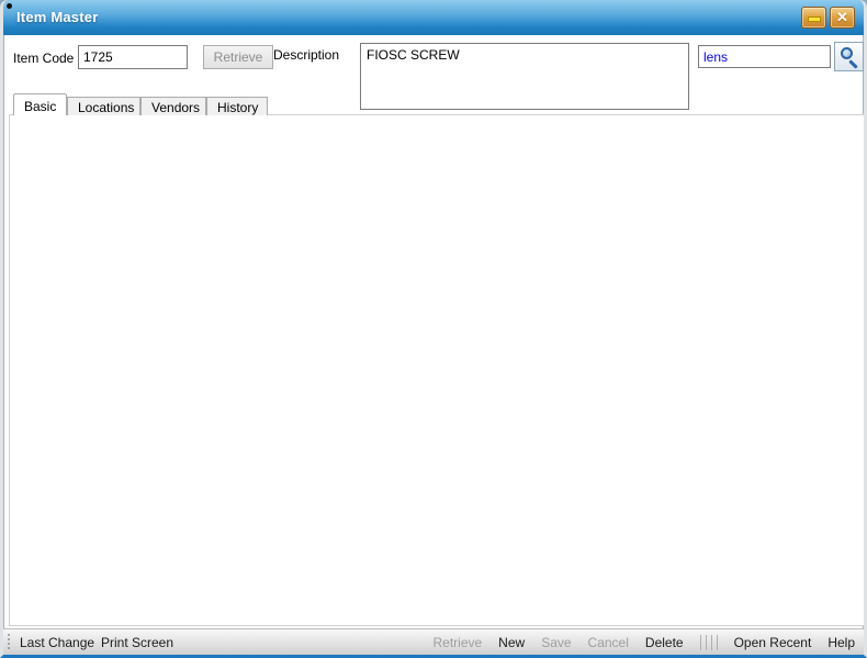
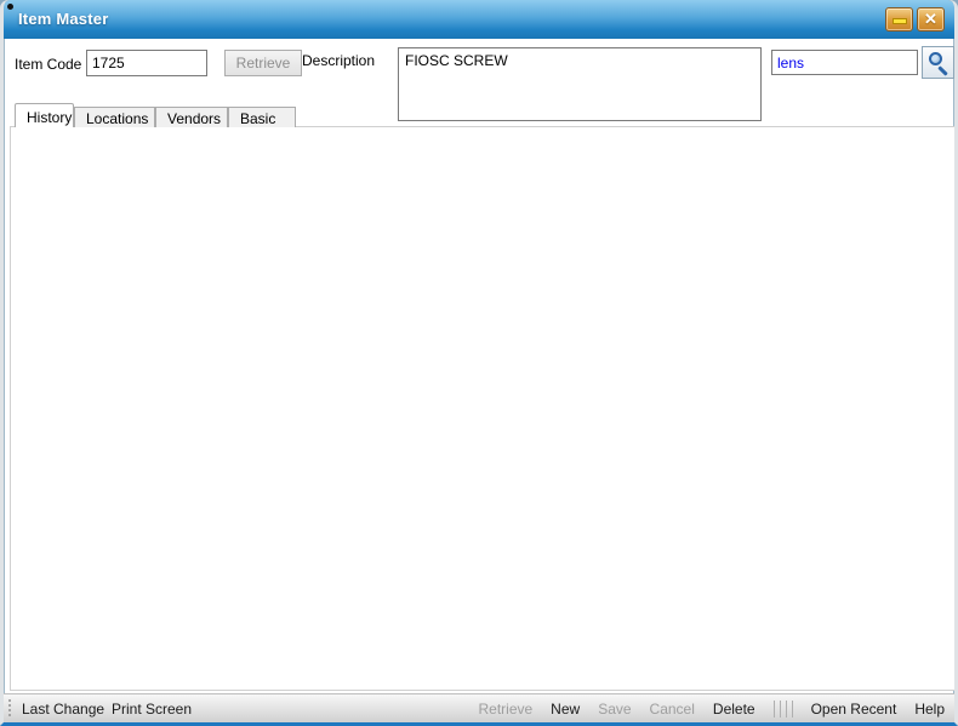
  Item Master
  ✕
  Item Code
  1725
  Retrieve
  Description
  FIOSC SCREW
  lens
- Basic
+ History
  Locations
  Vendors
- History
+ Basic
  Last Change
  Print Screen
  Retrieve
  New
  Save
  Cancel
  Delete
  Open Recent
  Help
